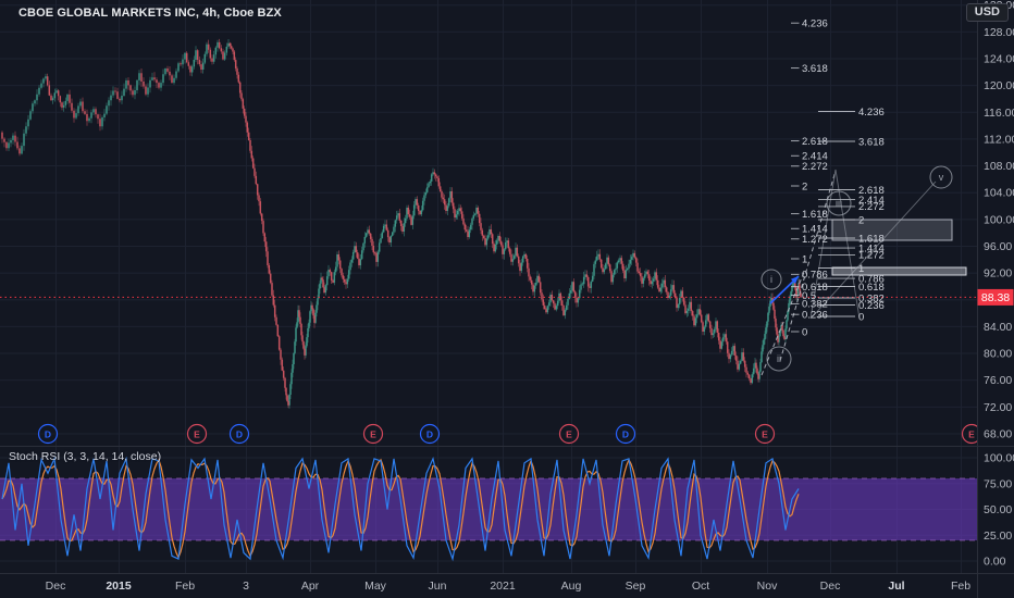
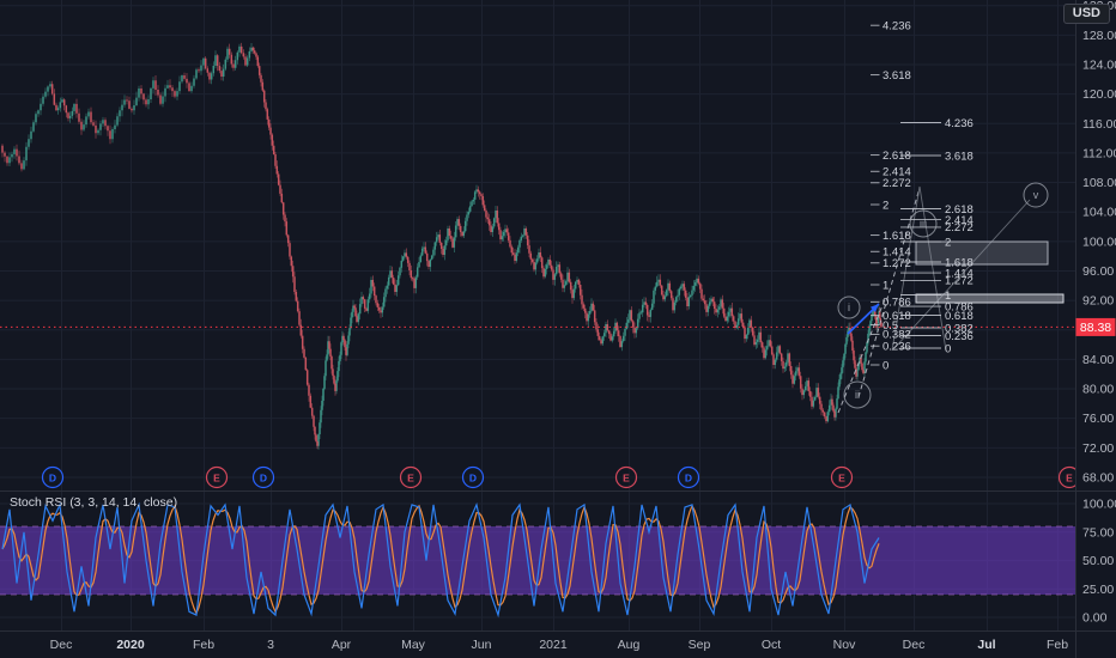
  4.236
  3.618
  2.618
  2.414
  2.272
  2
  1.618
  1.414
  1.272
  1
  0.786
  0.618
  0.5
  0.382
  0.236
  0
  4.236
  3.618
  2.618
  2.414
  2.272
  2
  1.618
  1.414
  1.272
  1
  0.786
  0.618
  0.382
  0.236
  0
  i
  ii
  iii
  v
  D
  E
  D
  E
  D
  E
  D
  E
  E
  128.0
  124.0
  120.0
  116.0
  112.0
  108.0
  104.0
  100.0
  96.00
  92.00
  84.00
  80.00
  76.00
  72.00
  68.00
  100.0
  75.00
  50.00
  25.00
  0.00
  88.38
  Dec
- 2015
+ 2020
  Feb
  3
  Apr
  May
  Jun
  2021
  Aug
  Sep
  Oct
  Nov
  Dec
  Jul
  Feb
- CBOE GLOBAL MARKETS INC, 4h, Cboe BZX
  USD
  Stoch RSI (3, 3, 14, 14, close)
